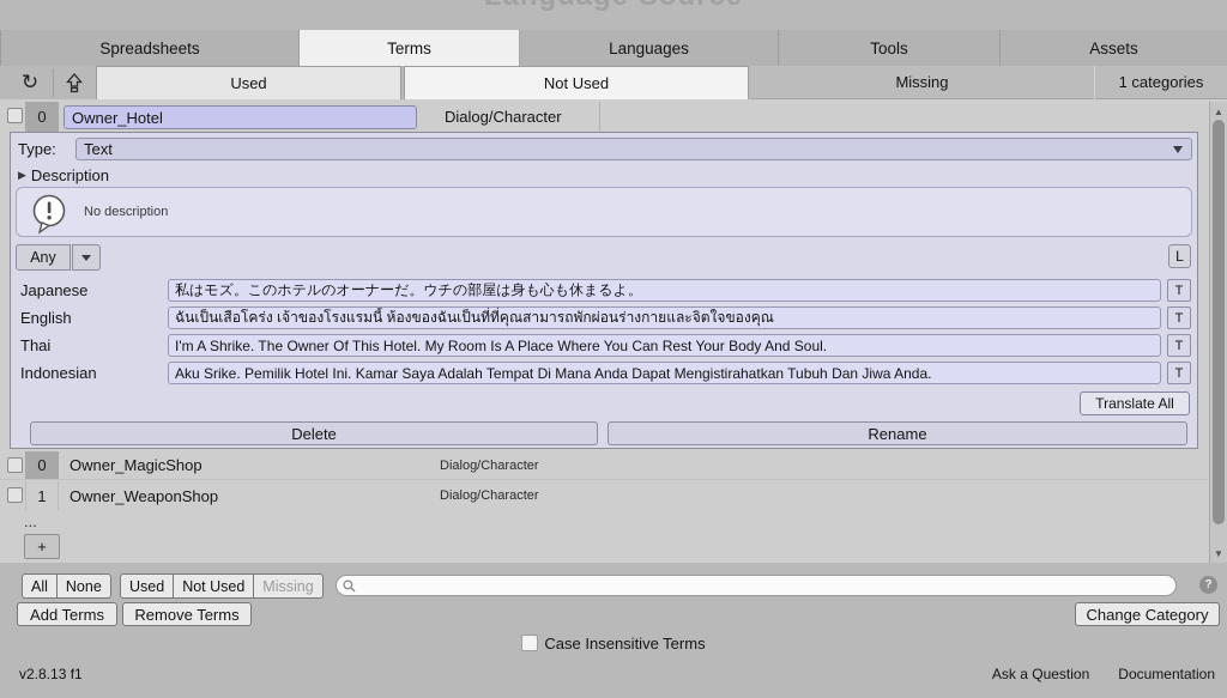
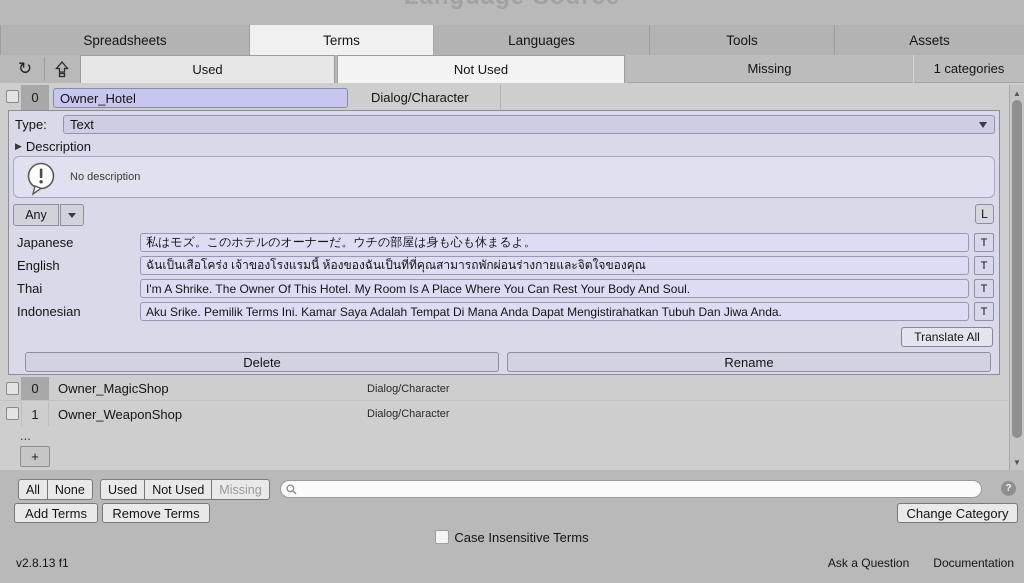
  Spreadsheets
  Terms
  Languages
  Tools
  Assets
  ↻
  Used
  Not Used
  Missing
  1 categories
  0
  Owner_Hotel
  Dialog/Character
  Type:
  Text
  ▶
  Description
  No description
  Any
  L
  Japanese
  私はモズ。このホテルのオーナーだ。ウチの部屋は身も心も休まるよ。
  T
  English
  ฉันเป็นเสือโคร่ง เจ้าของโรงแรมนี้ ห้องของฉันเป็นที่ที่คุณสามารถพักผ่อนร่างกายและจิตใจของคุณ
  T
  Thai
  I'm A Shrike. The Owner Of This Hotel. My Room Is A Place Where You Can Rest Your Body And Soul.
  T
  Indonesian
- Aku Srike. Pemilik Hotel Ini. Kamar Saya Adalah Tempat Di Mana Anda Dapat Mengistirahatkan Tubuh Dan Jiwa Anda.
+ Aku Srike. Pemilik Terms Ini. Kamar Saya Adalah Tempat Di Mana Anda Dapat Mengistirahatkan Tubuh Dan Jiwa Anda.
  T
  Translate All
  Delete
  Rename
  0
  Owner_MagicShop
  Dialog/Character
  1
  Owner_WeaponShop
  Dialog/Character
  ...
  +
  ▲
  ▼
  All
  None
  Used
  Not Used
  Missing
  ?
  Add Terms
  Remove Terms
  Change Category
  Case Insensitive Terms
  v2.8.13 f1
  Ask a Question
  Documentation
